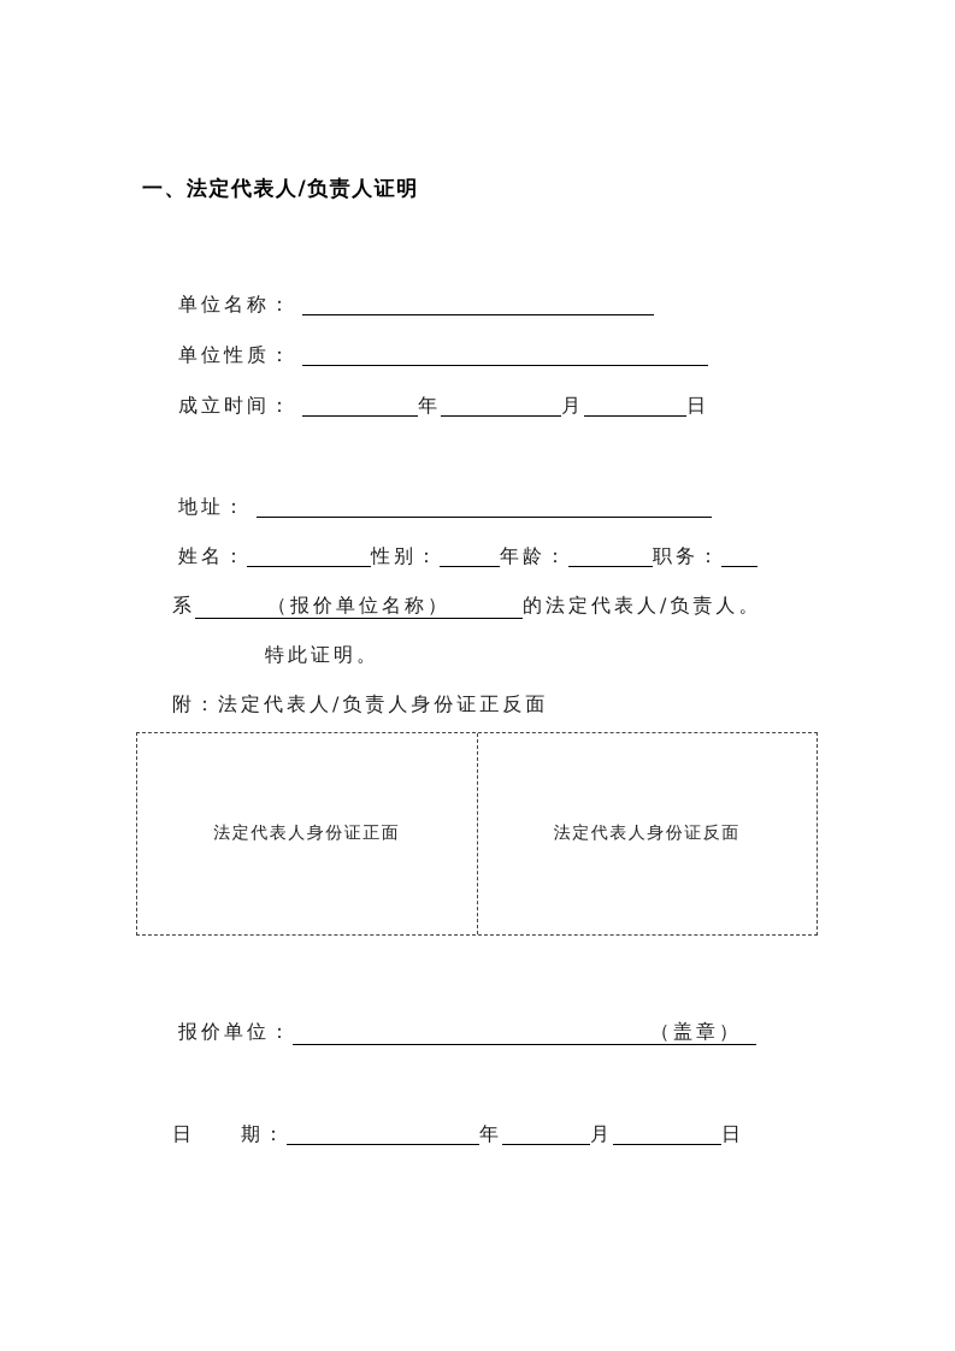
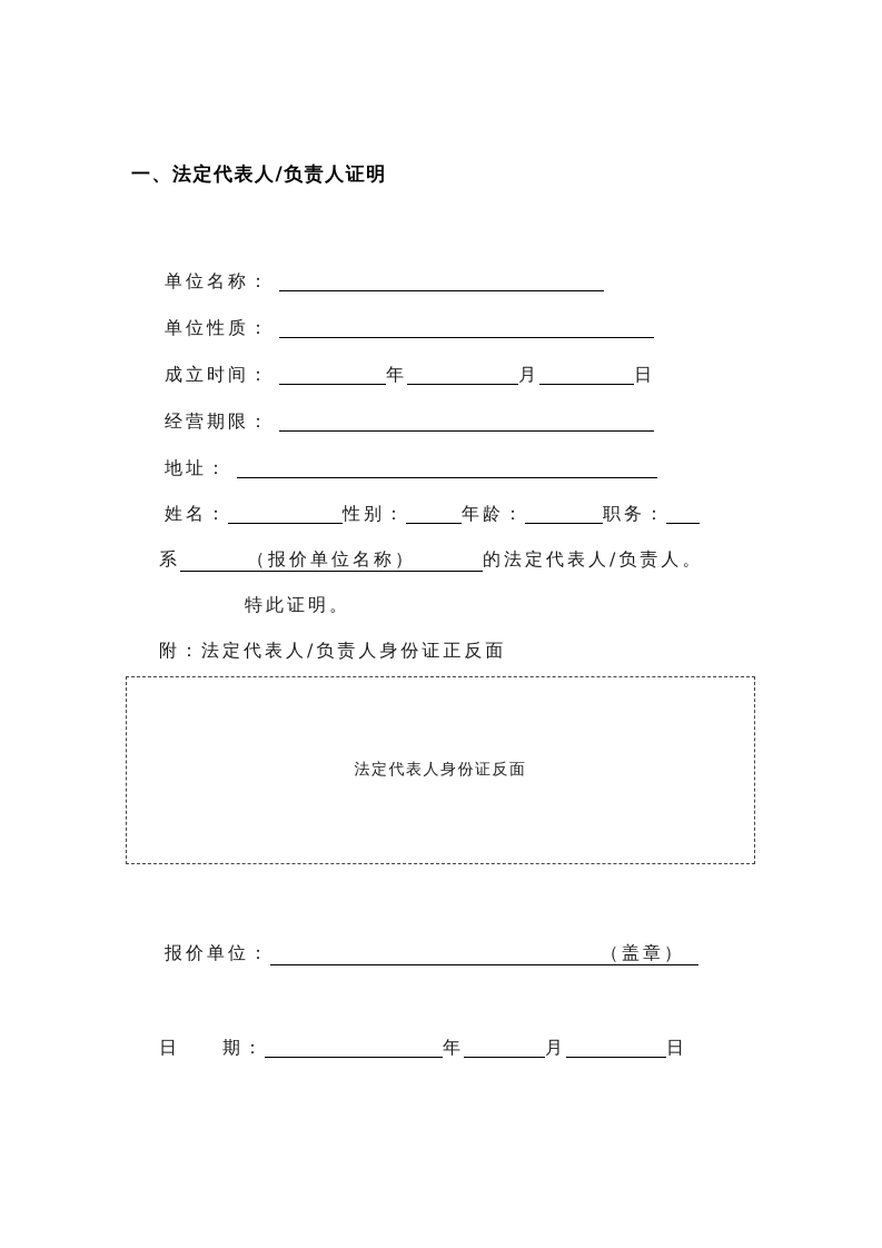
  一、法定代表人/负责人证明
  单位名称：
  单位性质：
  成立时间： 年 月 日
+ 经营期限：
  地址：
  姓名： 性别： 年龄： 职务：
  系 （报价单位名称） 的法定代表人/负责人。
  特此证明。
  附：法定代表人/负责人身份证正反面
- 法定代表人身份证正面
  法定代表人身份证反面
  报价单位： （盖章）
  日 期： 年 月 日
